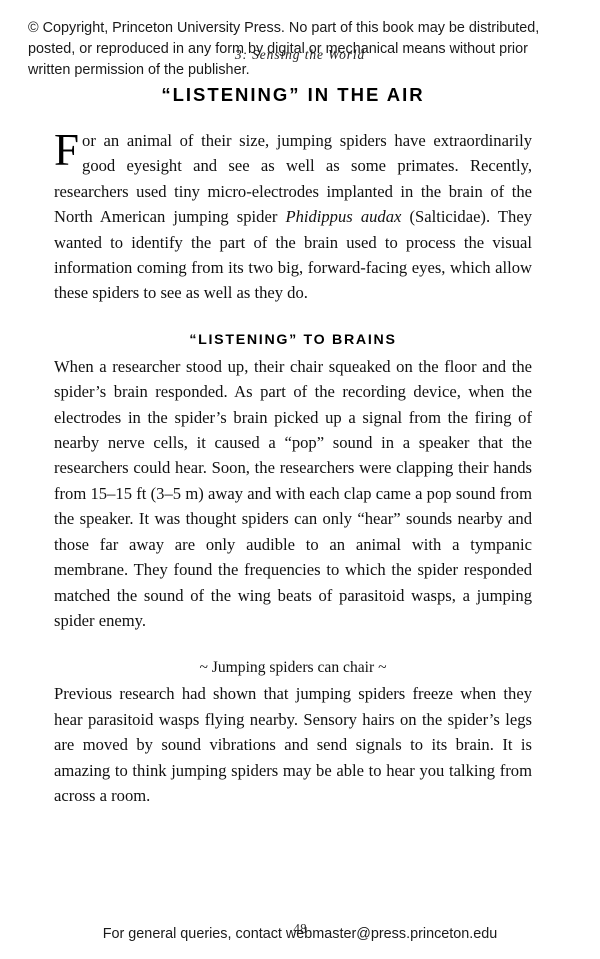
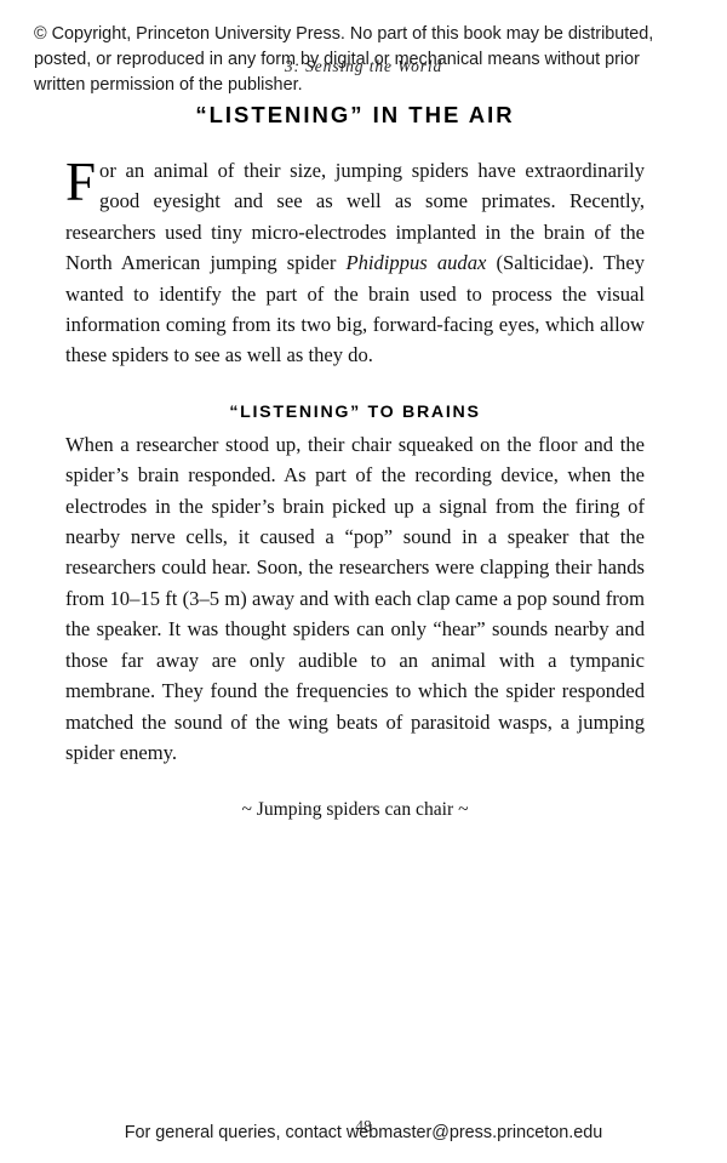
  3: Sensing the World
  © Copyright, Princeton University Press. No part of this book may be distributed, posted, or reproduced in any form by digital or mechanical means without prior written permission of the publisher.
  “LISTENING” IN THE AIR
  F
  or an animal of their size, jumping spiders have extraordinarily good eyesight and see as well as some primates. Recently, researchers used tiny micro-electrodes implanted in the brain of the North American jumping spider Phidippus audax (Salticidae). They wanted to identify the part of the brain used to process the visual information coming from its two big, forward-facing eyes, which allow these spiders to see as well as they do.
  “LISTENING” TO BRAINS
- When a researcher stood up, their chair squeaked on the floor and the spider’s brain responded. As part of the recording device, when the electrodes in the spider’s brain picked up a signal from the firing of nearby nerve cells, it caused a “pop” sound in a speaker that the researchers could hear. Soon, the researchers were clapping their hands from 15–15 ft (3–5 m) away and with each clap came a pop sound from the speaker. It was thought spiders can only “hear” sounds nearby and those far away are only audible to an animal with a tympanic membrane. They found the frequencies to which the spider responded matched the sound of the wing beats of parasitoid wasps, a jumping spider enemy.
+ When a researcher stood up, their chair squeaked on the floor and the spider’s brain responded. As part of the recording device, when the electrodes in the spider’s brain picked up a signal from the firing of nearby nerve cells, it caused a “pop” sound in a speaker that the researchers could hear. Soon, the researchers were clapping their hands from 10–15 ft (3–5 m) away and with each clap came a pop sound from the speaker. It was thought spiders can only “hear” sounds nearby and those far away are only audible to an animal with a tympanic membrane. They found the frequencies to which the spider responded matched the sound of the wing beats of parasitoid wasps, a jumping spider enemy.
  ~ Jumping spiders can chair ~
- Previous research had shown that jumping spiders freeze when they hear parasitoid wasps flying nearby. Sensory hairs on the spider’s legs are moved by sound vibrations and send signals to its brain. It is amazing to think jumping spiders may be able to hear you talking from across a room.
  48
  For general queries, contact webmaster@press.princeton.edu
